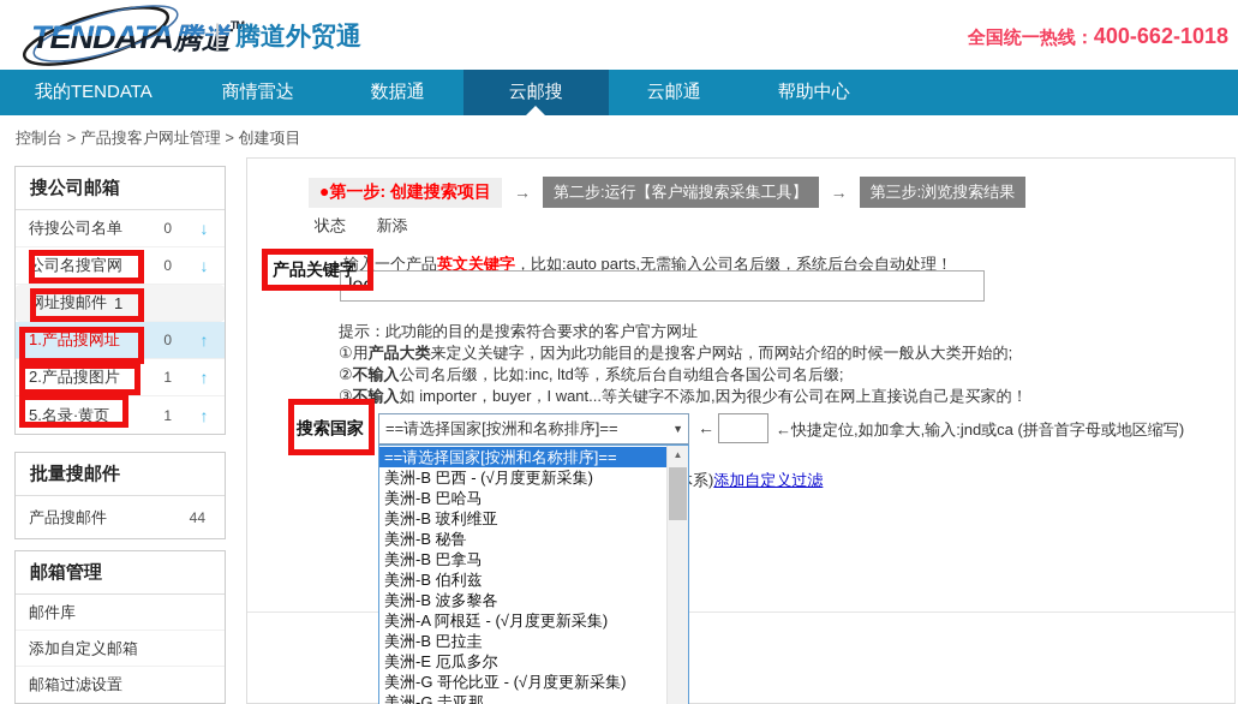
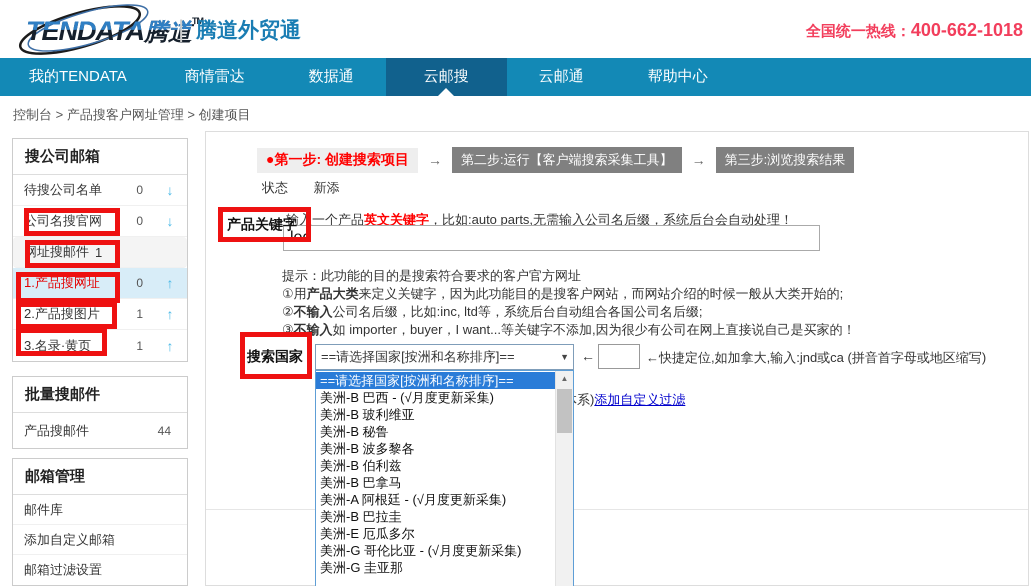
  TENDATA腾道TM
  |
  腾道外贸通
  全国统一热线：400-662-1018
  我的TENDATA
  商情雷达
  数据通
  云邮搜
  云邮通
  帮助中心
  控制台 > 产品搜客户网址管理 > 创建项目
  搜公司邮箱
  待搜公司名单
  0
  ↓
  公司名搜官网
  0
  ↓
  网址搜邮件
  1
  1.产品搜网址
  0
  ↑
  2.产品搜图片
  1
  ↑
- 5.名录·黄页
+ 3.名录·黄页
  1
  ↑
  批量搜邮件
  产品搜邮件
  44
  邮箱管理
  邮件库
  添加自定义邮箱
  邮箱过滤设置
  ●第一步: 创建搜索项目
  →
  第二步:运行【客户端搜索采集工具】
  →
  第三步:浏览搜索结果
  状态 新添
  输入一个产品英文关键字，比如:auto parts,无需输入公司名后缀，系统后台会自动处理！
  led
  提示：此功能的目的是搜索符合要求的客户官方网址
  ①用产品大类来定义关键字，因为此功能目的是搜客户网站，而网站介绍的时候一般从大类开始的;
  ②不输入公司名后缀，比如:inc, ltd等，系统后台自动组合各国公司名后缀;
  ③不输入如 importer，buyer，I want...等关键字不添加,因为很少有公司在网上直接说自己是买家的！
  ==请选择国家[按洲和名称排序]==
  ▼
  ←
  ←快捷定位,如加拿大,输入:jnd或ca (拼音首字母或地区缩写)
  系)添加自定义过滤
  ==请选择国家[按洲和名称排序]==
  美洲-B 巴西 - (√月度更新采集)
- 美洲-B 巴哈马
  美洲-B 玻利维亚
  美洲-B 秘鲁
- 美洲-B 巴拿马
+ 美洲-B 波多黎各
  美洲-B 伯利兹
- 美洲-B 波多黎各
+ 美洲-B 巴拿马
  美洲-A 阿根廷 - (√月度更新采集)
  美洲-B 巴拉圭
  美洲-E 厄瓜多尔
  美洲-G 哥伦比亚 - (√月度更新采集)
  美洲-G 圭亚那
  ▲
  产品关键字
  搜索国家
